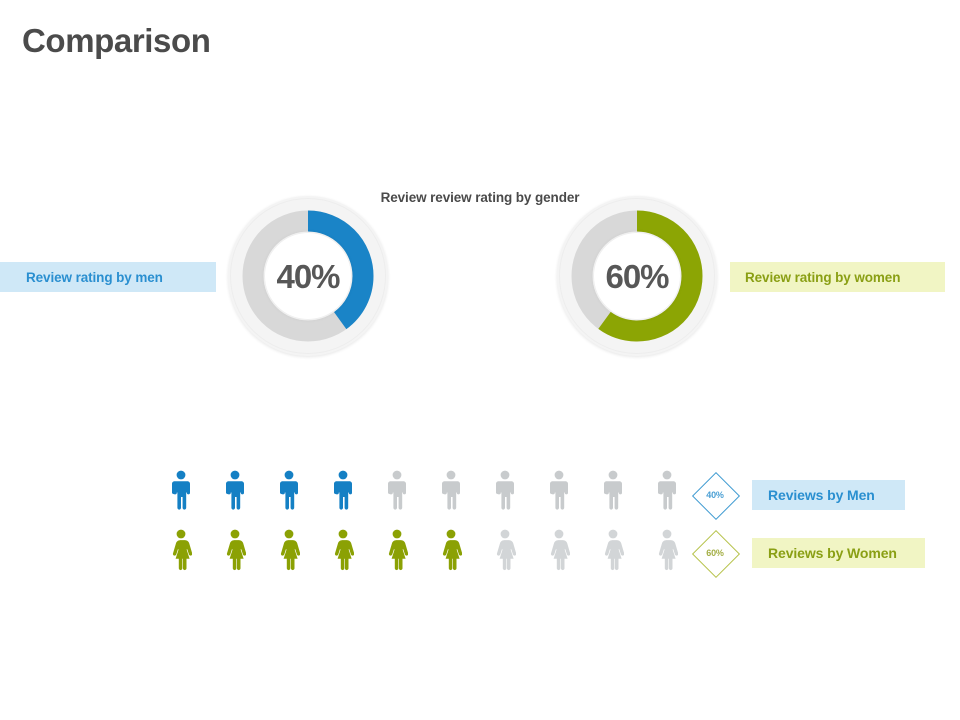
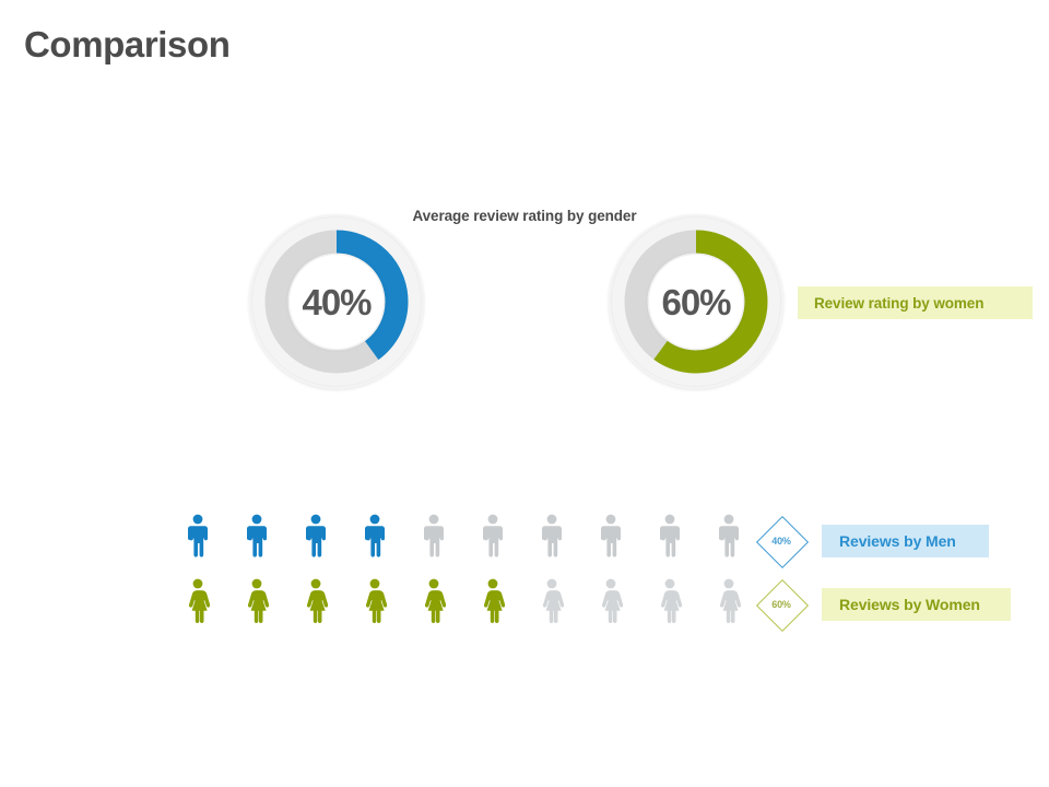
  Comparison
- Review review rating by gender
+ Average review rating by gender
  40%
  60%
- Review rating by men
  Review rating by women
  40%
  Reviews by Men
  60%
  Reviews by Women
